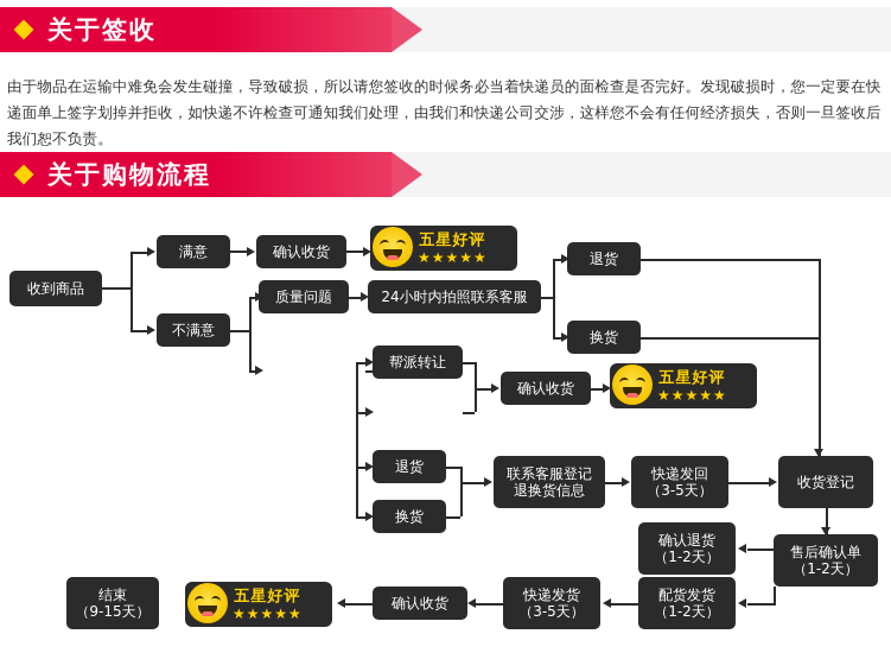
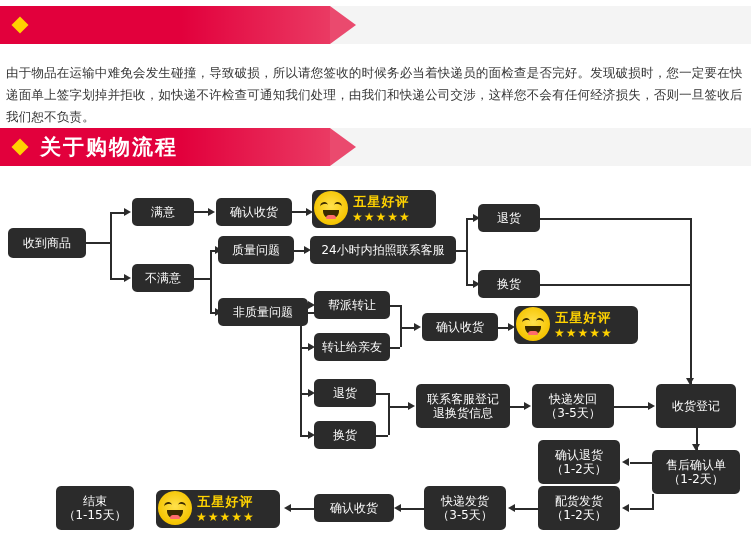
- 关于签收
  由于物品在运输中难免会发生碰撞，导致破损，所以请您签收的时候务必当着快递员的面检查是否完好。发现破损时，您一定要在快递面单上签字划掉并拒收，如快递不许检查可通知我们处理，由我们和快递公司交涉，这样您不会有任何经济损失，否则一旦签收后我们恕不负责。
  关于购物流程
  收到商品
  满意
  确认收货
  五星好评
  ★★★★★
  不满意
  质量问题
  24小时内拍照联系客服
  退货
  换货
+ 非质量问题
  帮派转让
+ 转让给亲友
  确认收货
  五星好评
  ★★★★★
  退货
  换货
  联系客服登记
  退换货信息
  快递发回
  （3-5天）
  收货登记
  售后确认单
  （1-2天）
  确认退货
  （1-2天）
  配货发货
  （1-2天）
  快递发货
  （3-5天）
  确认收货
  五星好评
  ★★★★★
  结束
- （9-15天）
+ （1-15天）
